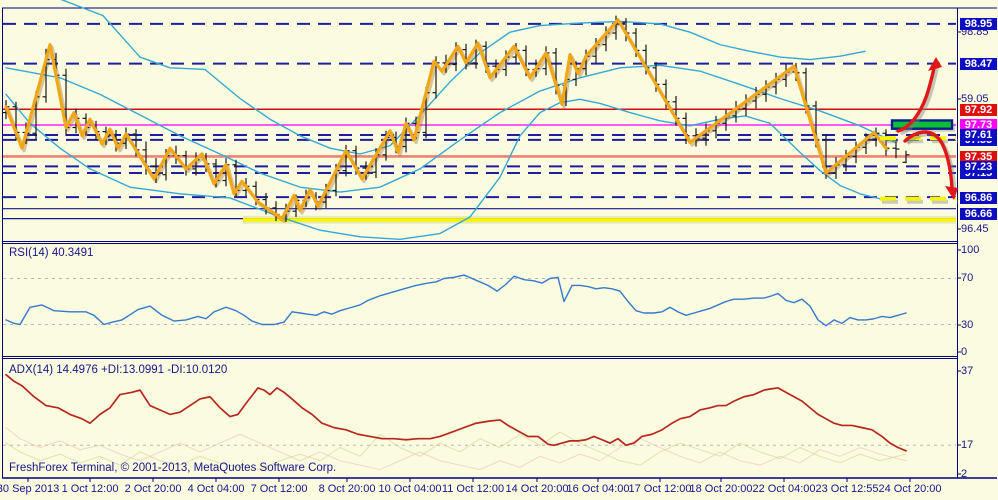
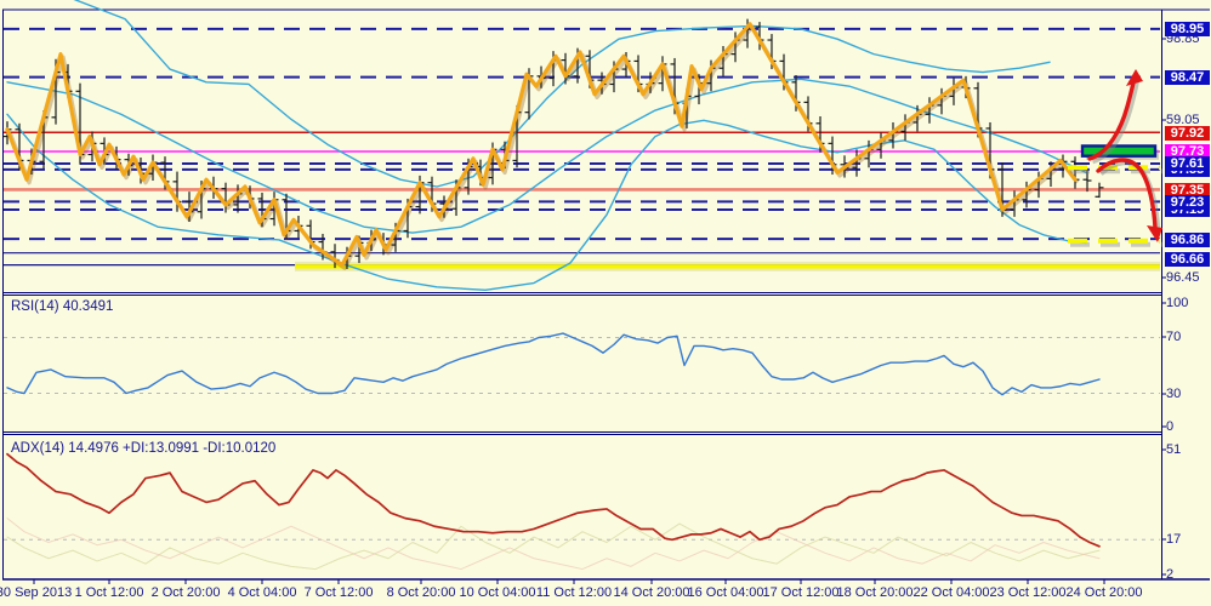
  RSI(14) 40.3491
  ADX(14) 14.4976 +DI:13.0991 -DI:10.0120
- FreshForex Terminal, © 2001-2013, MetaQuotes Software Corp.
  98.85
  59.05
  96.45
  100
  70
  30
  0
- 37
+ 51
  17
  2
  97.15
  98.95
  98.47
  97.92
  97.73
  97.61
  97.35
  97.23
  96.86
  96.66
  0 Sep 2013
  1 Oct 12:00
  2 Oct 20:00
  4 Oct 04:00
  7 Oct 12:00
  8 Oct 20:00
  10 Oct 04:00
  11 Oct 12:00
  14 Oct 20:00
  16 Oct 04:00
  17 Oct 12:00
  18 Oct 20:00
  22 Oct 04:00
- 23 Oct 12:55
+ 23 Oct 12:00
  24 Oct 20:00
